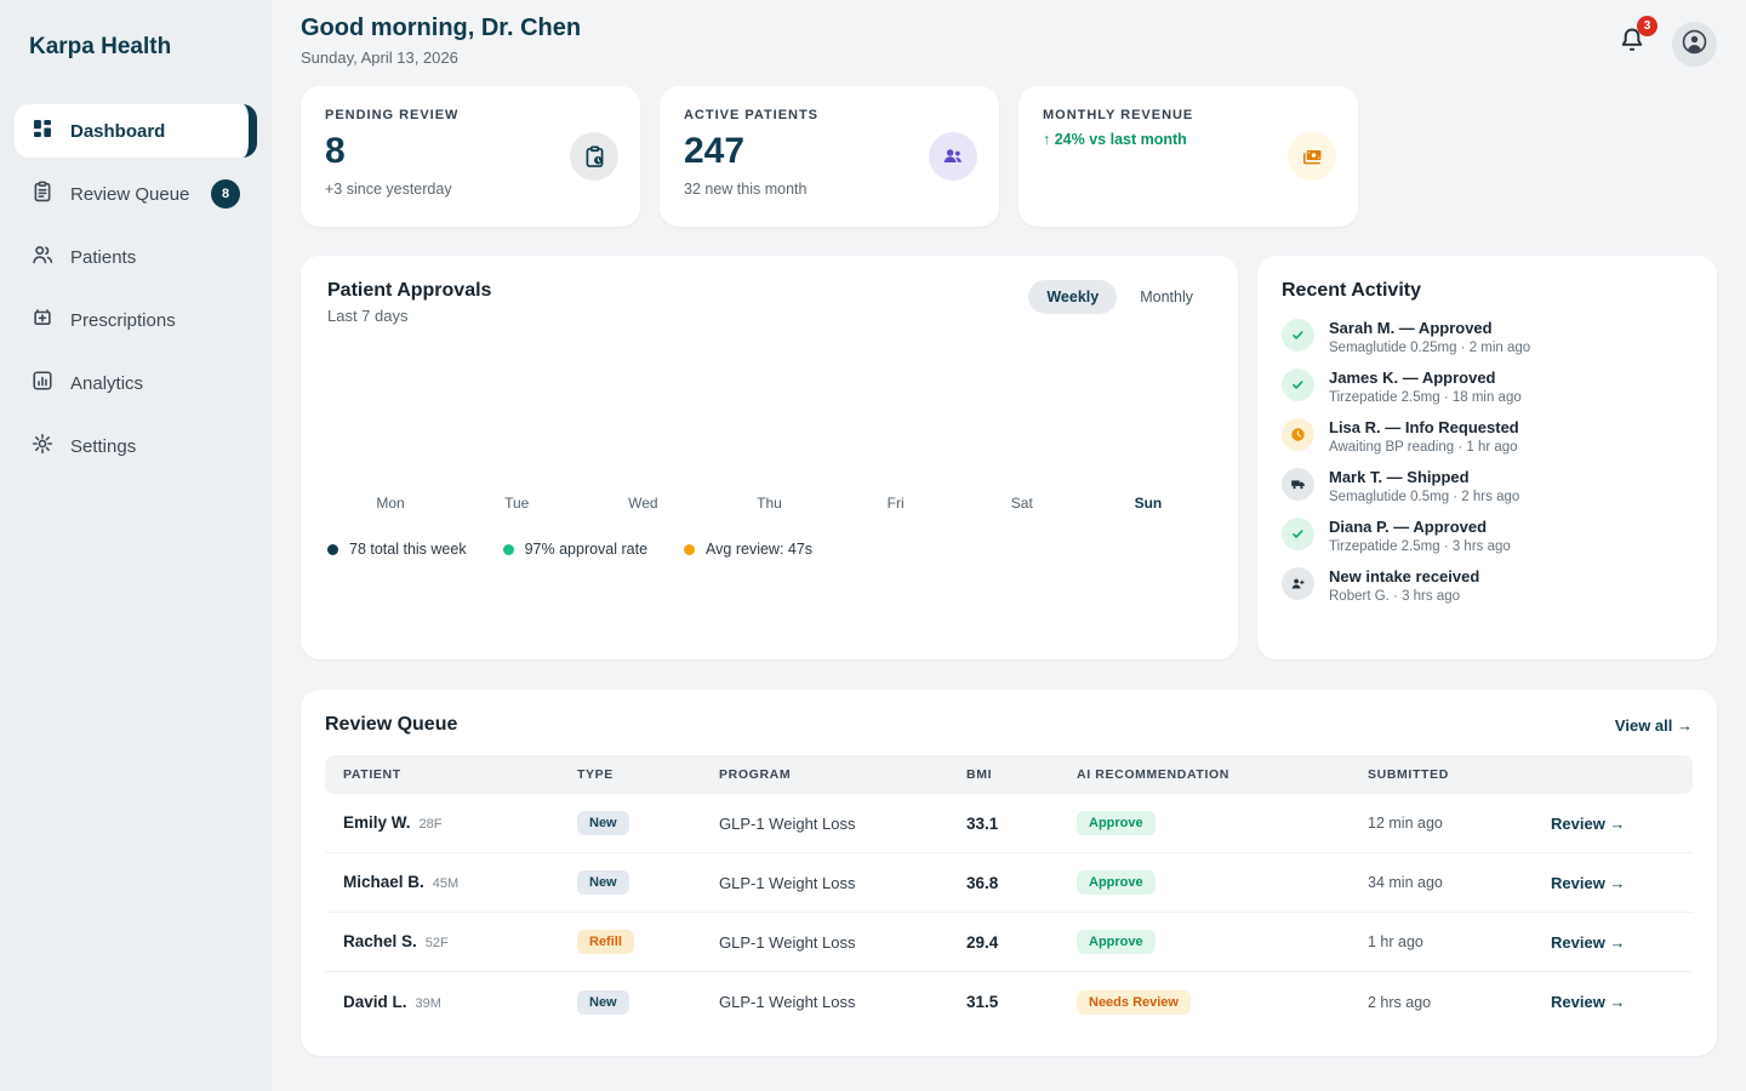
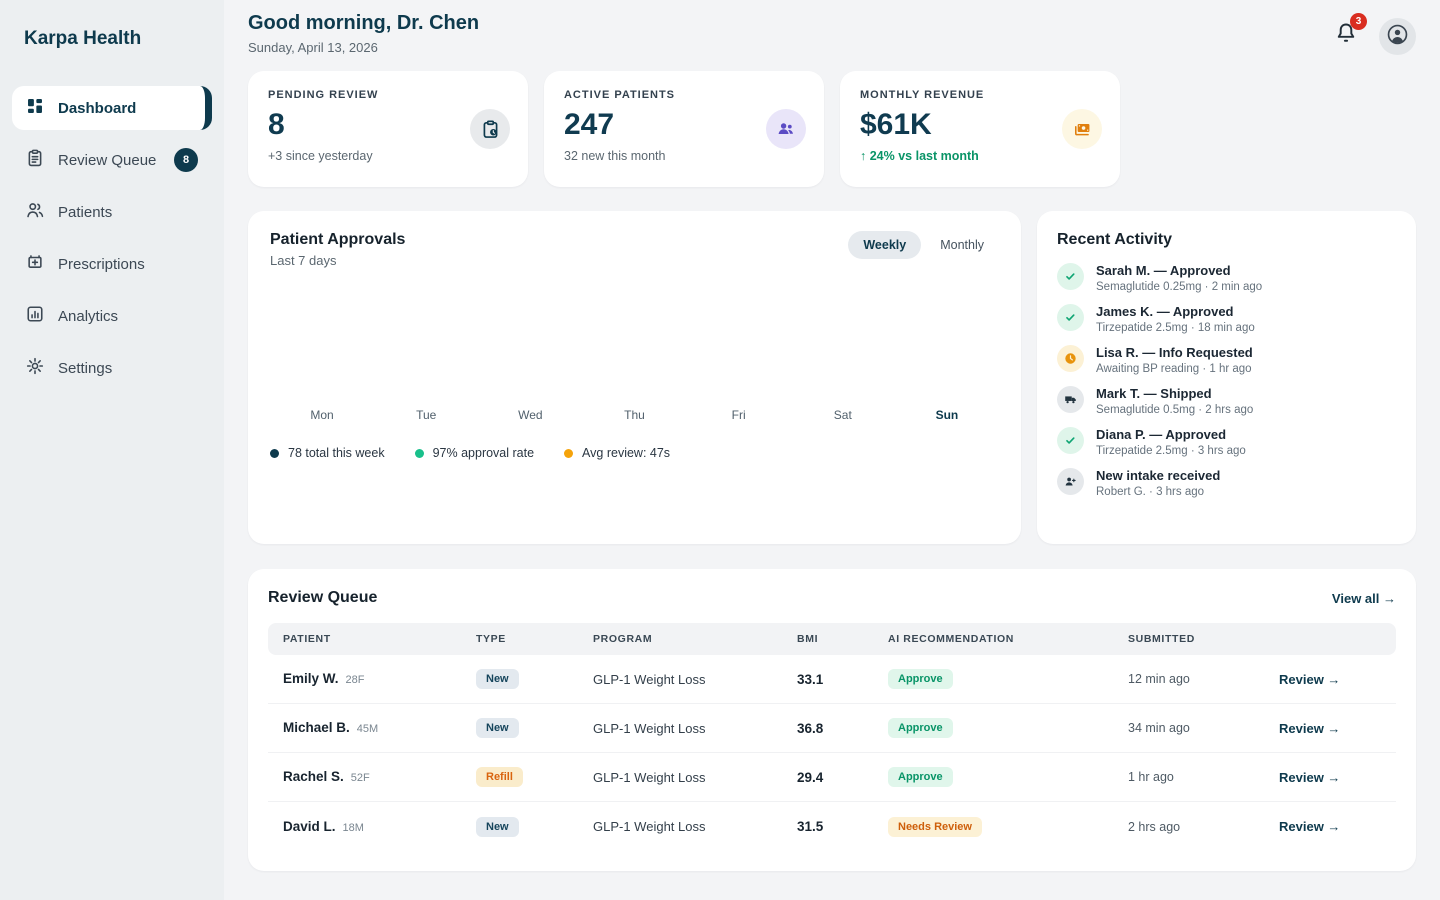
  Karpa Health
  Dashboard
  Review Queue
  8
  Patients
  Prescriptions
  Analytics
  Settings
  Good morning, Dr. Chen
  Sunday, April 13, 2026
  3
  PENDING REVIEW
  8
  +3 since yesterday
  ACTIVE PATIENTS
  247
  32 new this month
  MONTHLY REVENUE
+ $61K
  ↑ 24% vs last month
  Patient Approvals
  Last 7 days
  Weekly
  Monthly
  Mon
  Tue
  Wed
  Thu
  Fri
  Sat
  Sun
  78 total this week
  97% approval rate
  Avg review: 47s
  Recent Activity
  Sarah M. — Approved
  Semaglutide 0.25mg · 2 min ago
  James K. — Approved
  Tirzepatide 2.5mg · 18 min ago
  Lisa R. — Info Requested
  Awaiting BP reading · 1 hr ago
  Mark T. — Shipped
  Semaglutide 0.5mg · 2 hrs ago
  Diana P. — Approved
  Tirzepatide 2.5mg · 3 hrs ago
  New intake received
  Robert G. · 3 hrs ago
  Review Queue
  View all →
  PATIENT
  TYPE
  PROGRAM
  BMI
  AI RECOMMENDATION
  SUBMITTED
  Emily W. 28F
  New
  GLP-1 Weight Loss
  33.1
  Approve
  12 min ago
  Review →
  Michael B. 45M
  New
  GLP-1 Weight Loss
  36.8
  Approve
  34 min ago
  Review →
  Rachel S. 52F
  Refill
  GLP-1 Weight Loss
  29.4
  Approve
  1 hr ago
  Review →
- David L. 39M
+ David L. 18M
  New
  GLP-1 Weight Loss
  31.5
  Needs Review
  2 hrs ago
  Review →
